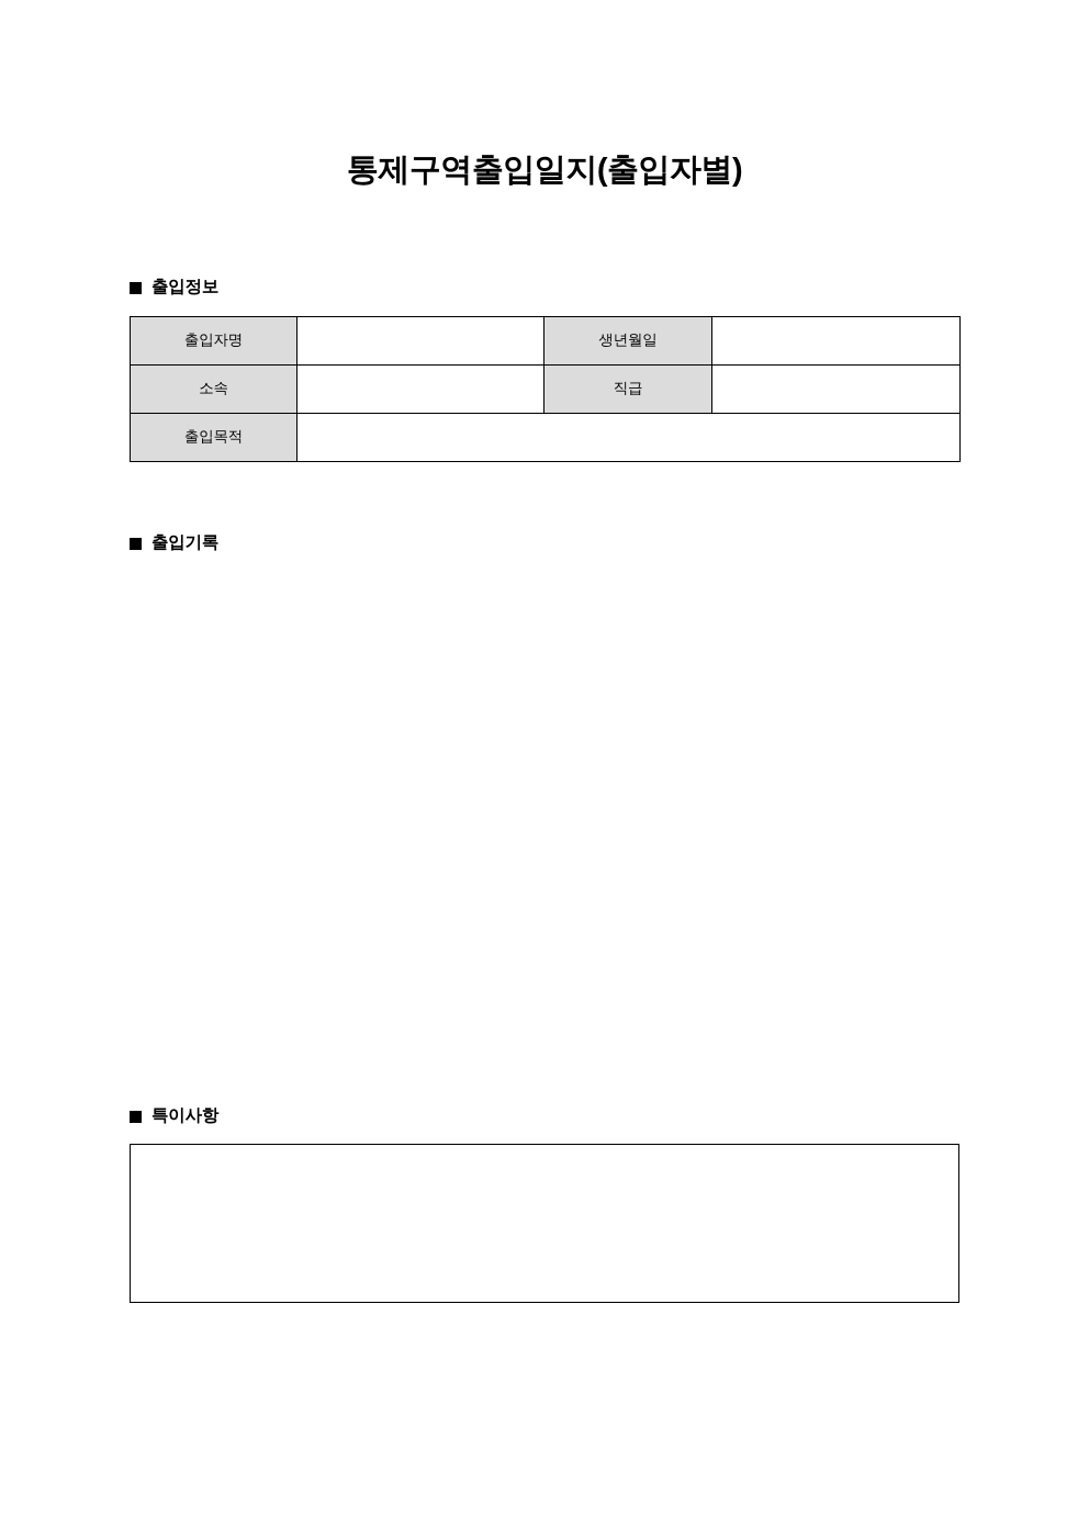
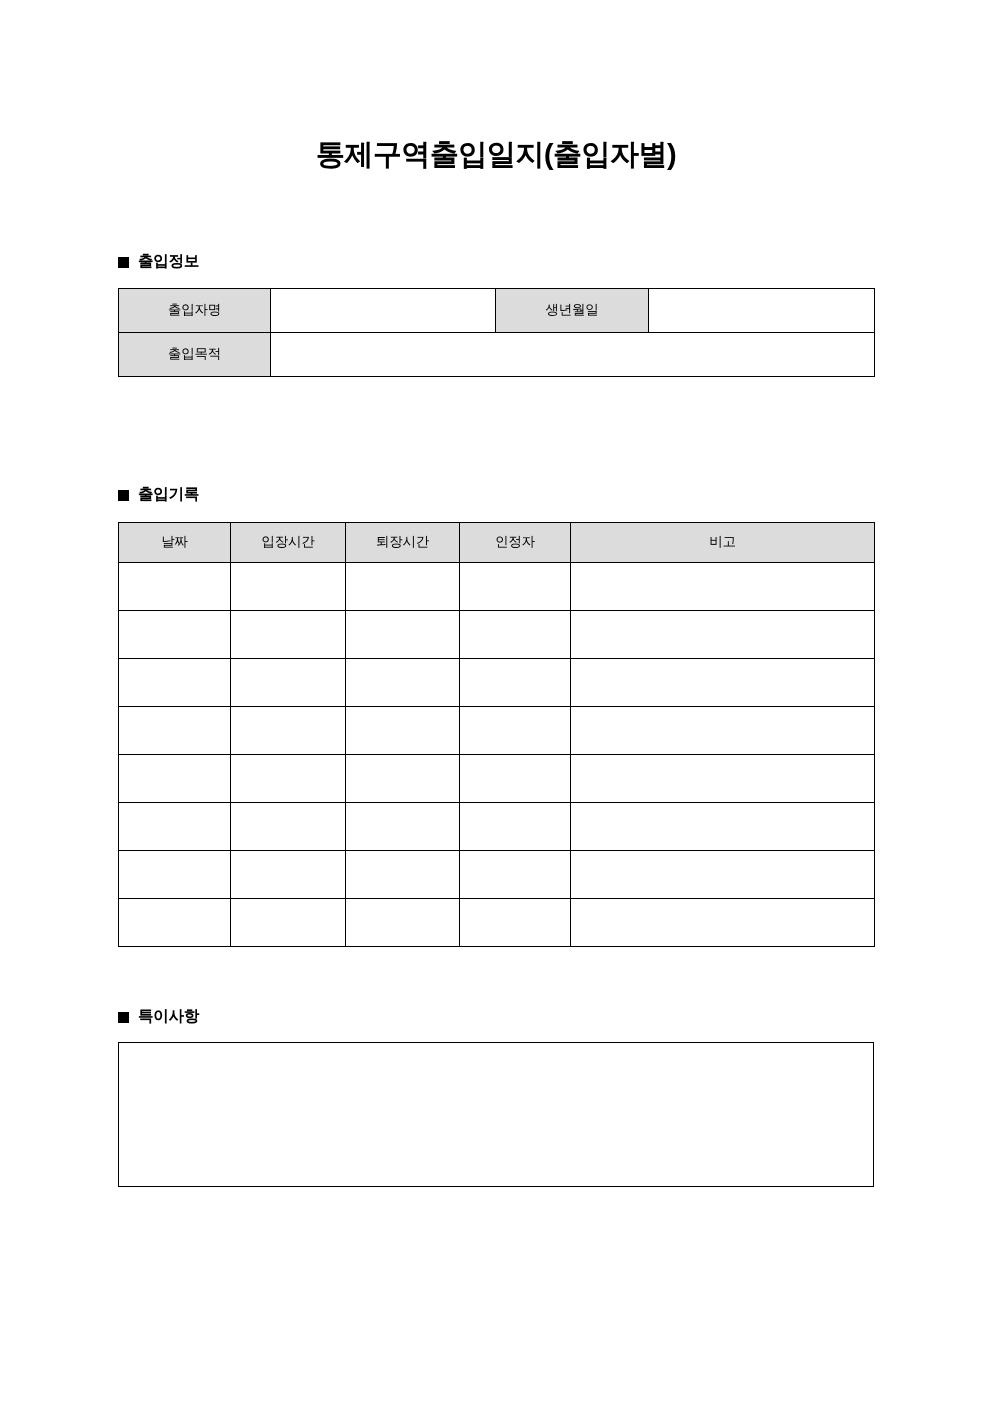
  통제구역출입일지(출입자별)
  출입정보
  출입자명		생년월일
- 소속		직급
  출입목적
  출입기록
+ 날짜	입장시간	퇴장시간	인정자	비고
  특이사항
